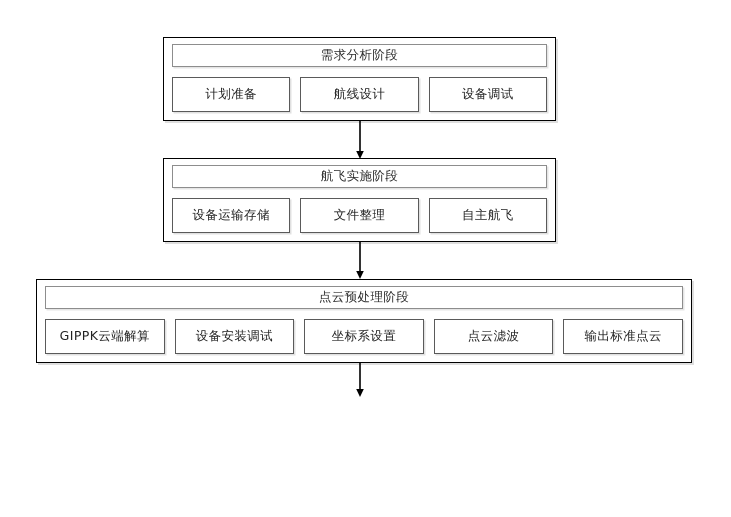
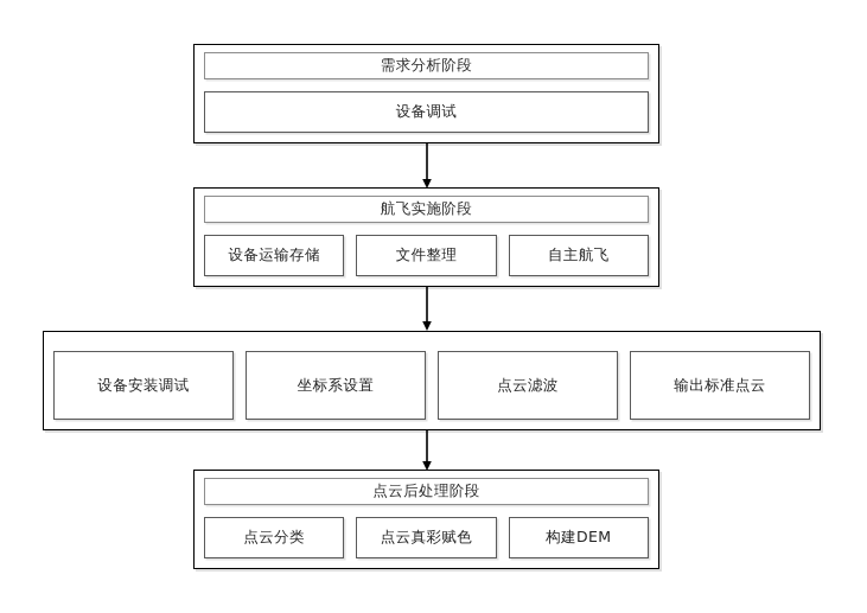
  需求分析阶段
- 计划准备
- 航线设计
  设备调试
  航飞实施阶段
  设备运输存储
  文件整理
  自主航飞
- 点云预处理阶段
- GIPPK云端解算
  设备安装调试
  坐标系设置
  点云滤波
  输出标准点云
+ 点云后处理阶段
+ 点云分类
+ 点云真彩赋色
+ 构建DEM
